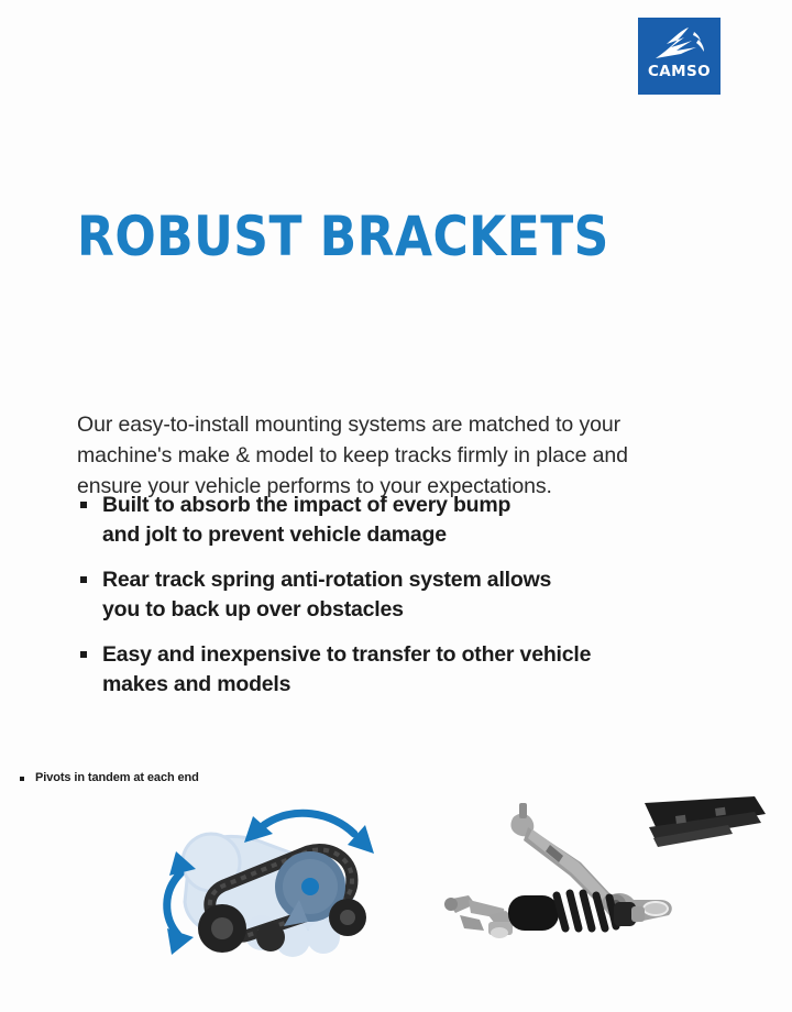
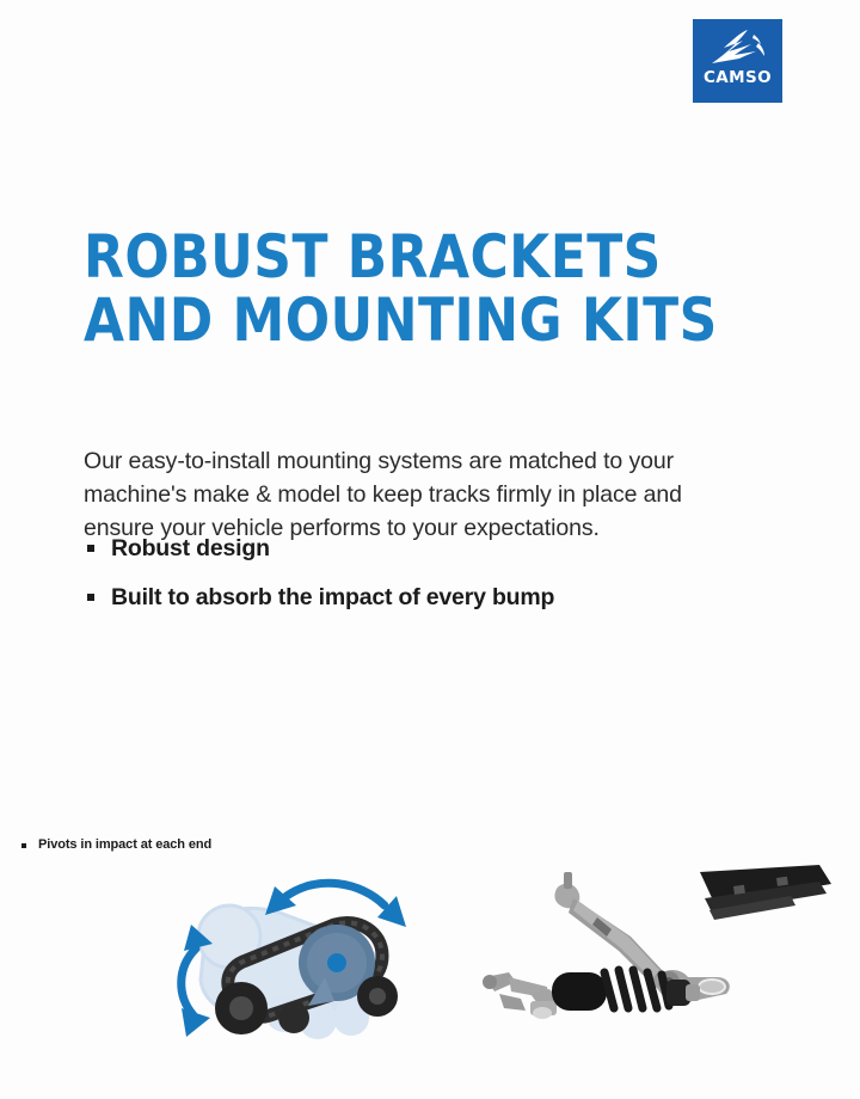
  CAMSO
  ROBUST BRACKETS
+ AND MOUNTING KITS
  Our easy-to-install mounting systems are matched to your machine's make & model to keep tracks firmly in place and ensure your vehicle performs to your expectations.
+ Robust design
  Built to absorb the impact of every bump
- and jolt to prevent vehicle damage
- Rear track spring anti-rotation system allows
- you to back up over obstacles
- Easy and inexpensive to transfer to other vehicle
- makes and models
- Pivots in tandem at each end
+ Pivots in impact at each end
